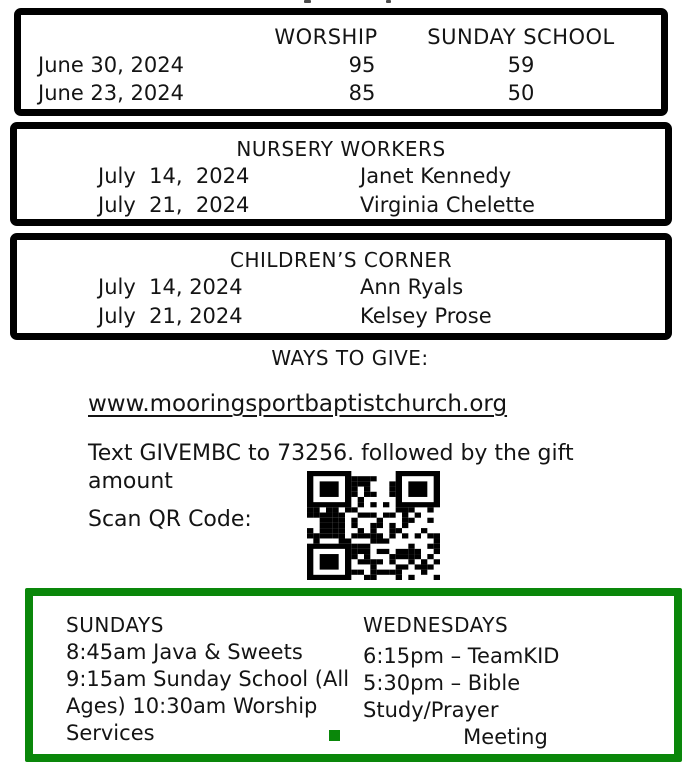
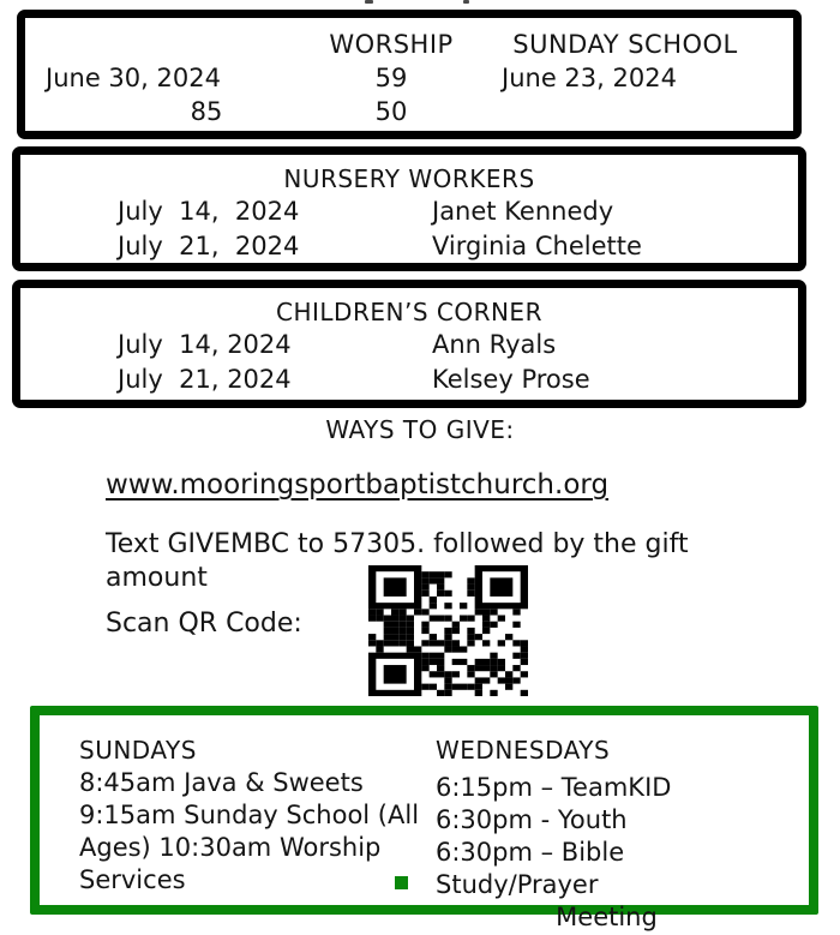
  WORSHIP
  SUNDAY SCHOOL
  June 30, 2024
- 95
  59
  June 23, 2024
  85
  50
  NURSERY WORKERS
  July 14, 2024
  Janet Kennedy
  July 21, 2024
  Virginia Chelette
  CHILDREN’S CORNER
  July 14, 2024
  Ann Ryals
  July 21, 2024
  Kelsey Prose
  WAYS TO GIVE:
  www.mooringsportbaptistchurch.org
- Text GIVEMBC to 73256. followed by the gift
+ Text GIVEMBC to 57305. followed by the gift
  amount
  Scan QR Code:
  SUNDAYS
  8:45am Java & Sweets
  9:15am Sunday School (All
  Ages) 10:30am Worship
  Services
  WEDNESDAYS
  6:15pm – TeamKID
+ 6:30pm - Youth
- 5:30pm – Bible Study/Prayer
+ 6:30pm – Bible Study/Prayer
  Meeting
